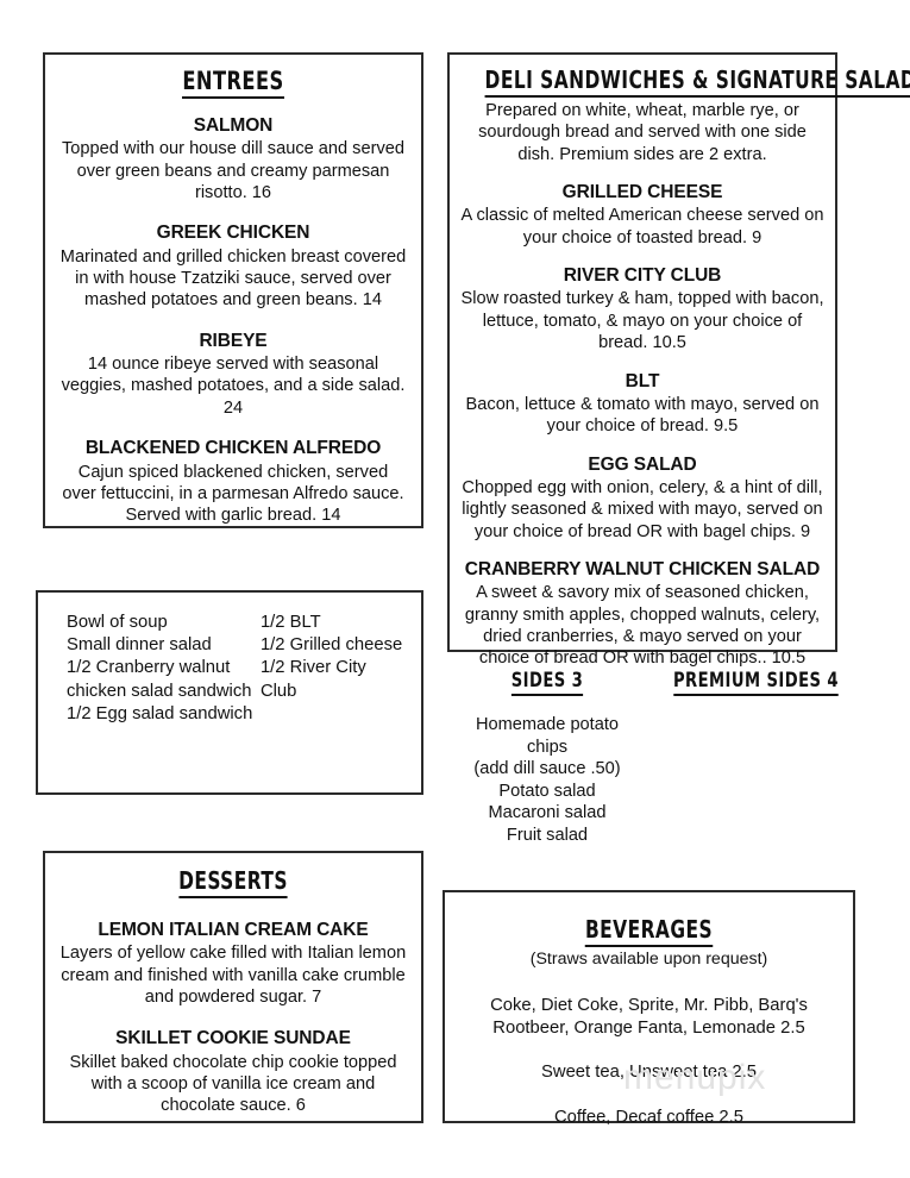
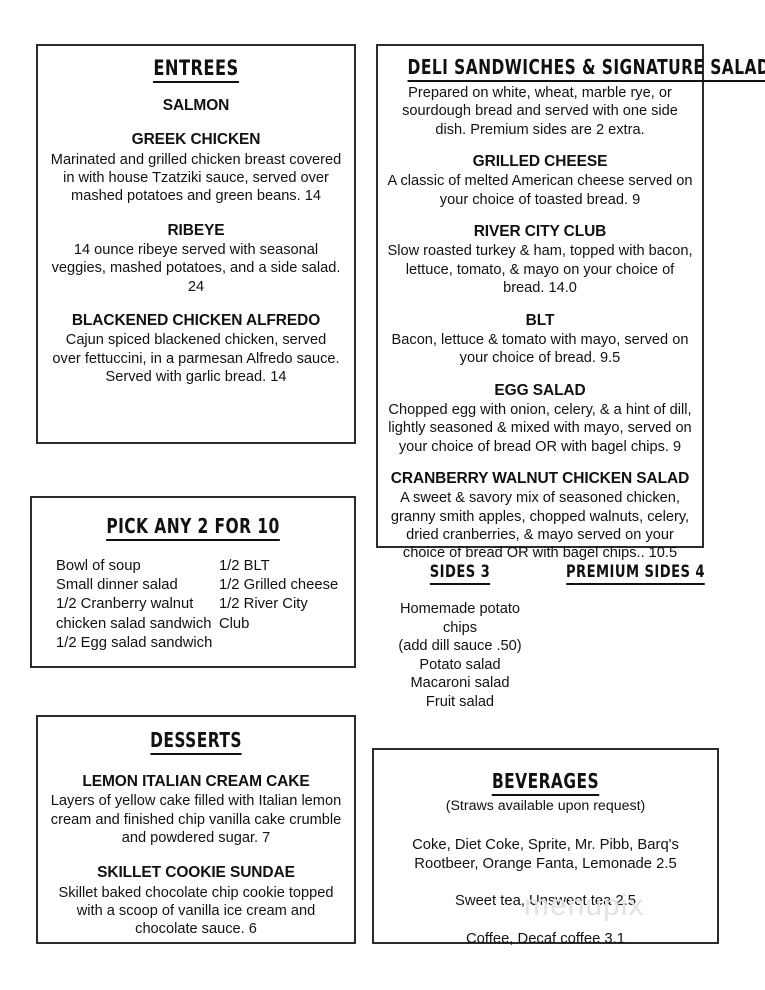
  ENTREES
  SALMON
- Topped with our house dill sauce and served over green beans and creamy parmesan risotto. 16
  GREEK CHICKEN
  Marinated and grilled chicken breast covered in with house Tzatziki sauce, served over mashed potatoes and green beans. 14
  RIBEYE
  14 ounce ribeye served with seasonal veggies, mashed potatoes, and a side salad. 24
  BLACKENED CHICKEN ALFREDO
  Cajun spiced blackened chicken, served over fettuccini, in a parmesan Alfredo sauce. Served with garlic bread. 14
  DELI SANDWICHES & SIGNATURE SALAD
  Prepared on white, wheat, marble rye, or sourdough bread and served with one side dish. Premium sides are 2 extra.
  GRILLED CHEESE
  A classic of melted American cheese served on your choice of toasted bread. 9
  RIVER CITY CLUB
- Slow roasted turkey & ham, topped with bacon, lettuce, tomato, & mayo on your choice of bread. 10.5
+ Slow roasted turkey & ham, topped with bacon, lettuce, tomato, & mayo on your choice of bread. 14.0
  BLT
  Bacon, lettuce & tomato with mayo, served on your choice of bread. 9.5
  EGG SALAD
  Chopped egg with onion, celery, & a hint of dill, lightly seasoned & mixed with mayo, served on your choice of bread OR with bagel chips. 9
  CRANBERRY WALNUT CHICKEN SALAD
  A sweet & savory mix of seasoned chicken, granny smith apples, chopped walnuts, celery, dried cranberries, & mayo served on your choice of bread OR with bagel chips.. 10.5
+ PICK ANY 2 FOR 10
  Bowl of soup
  Small dinner salad
  1/2 Cranberry walnut
  chicken salad sandwich
  1/2 Egg salad sandwich
  1/2 BLT
  1/2 Grilled cheese
  1/2 River City
  Club
  SIDES 3
  Homemade potato
  chips
  (add dill sauce .50)
  Potato salad
  Macaroni salad
  Fruit salad
  PREMIUM SIDES 4
  DESSERTS
  LEMON ITALIAN CREAM CAKE
- Layers of yellow cake filled with Italian lemon cream and finished with vanilla cake crumble and powdered sugar. 7
+ Layers of yellow cake filled with Italian lemon cream and finished chip vanilla cake crumble and powdered sugar. 7
  SKILLET COOKIE SUNDAE
  Skillet baked chocolate chip cookie topped with a scoop of vanilla ice cream and chocolate sauce. 6
  BEVERAGES
  (Straws available upon request)
  Coke, Diet Coke, Sprite, Mr. Pibb, Barq's Rootbeer, Orange Fanta, Lemonade 2.5
  Sweet tea, Unsweet tea 2.5
- Coffee, Decaf coffee 2.5
+ Coffee, Decaf coffee 3.1
  menupix
